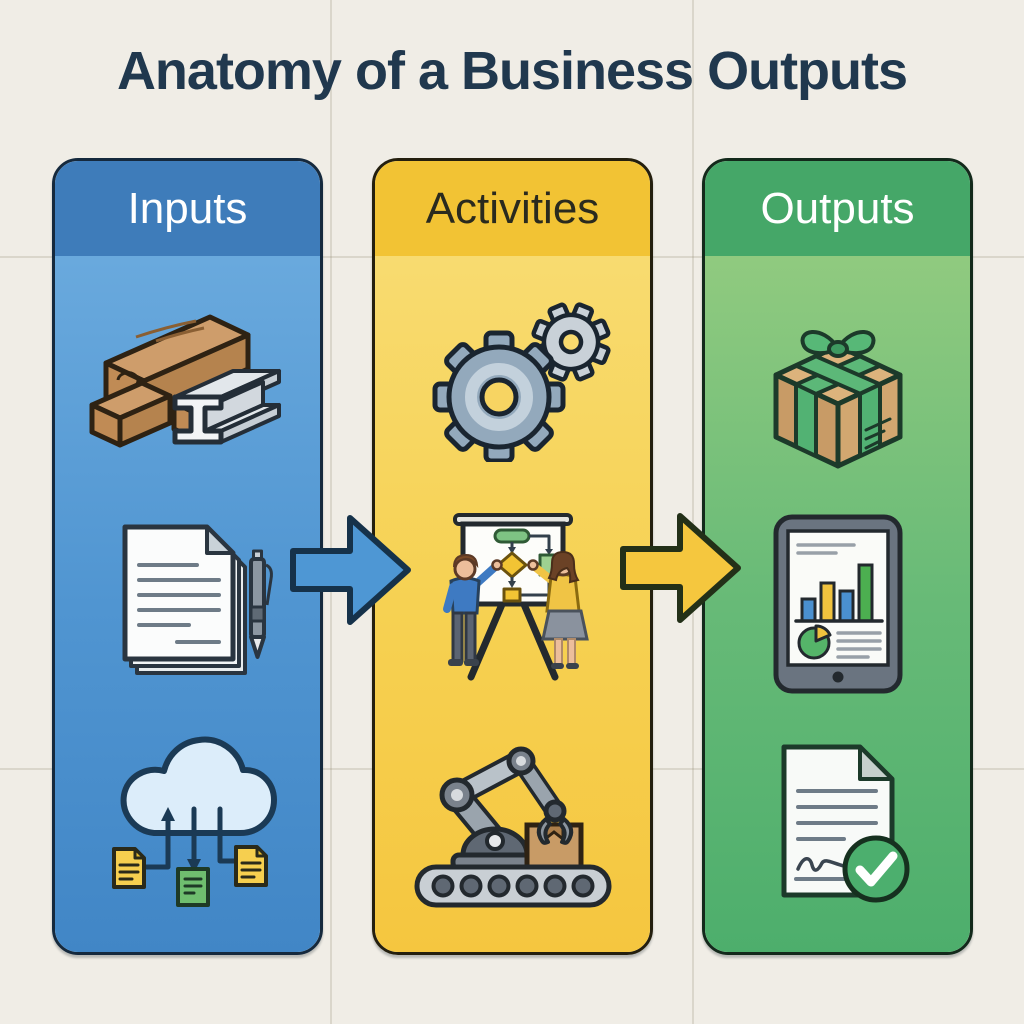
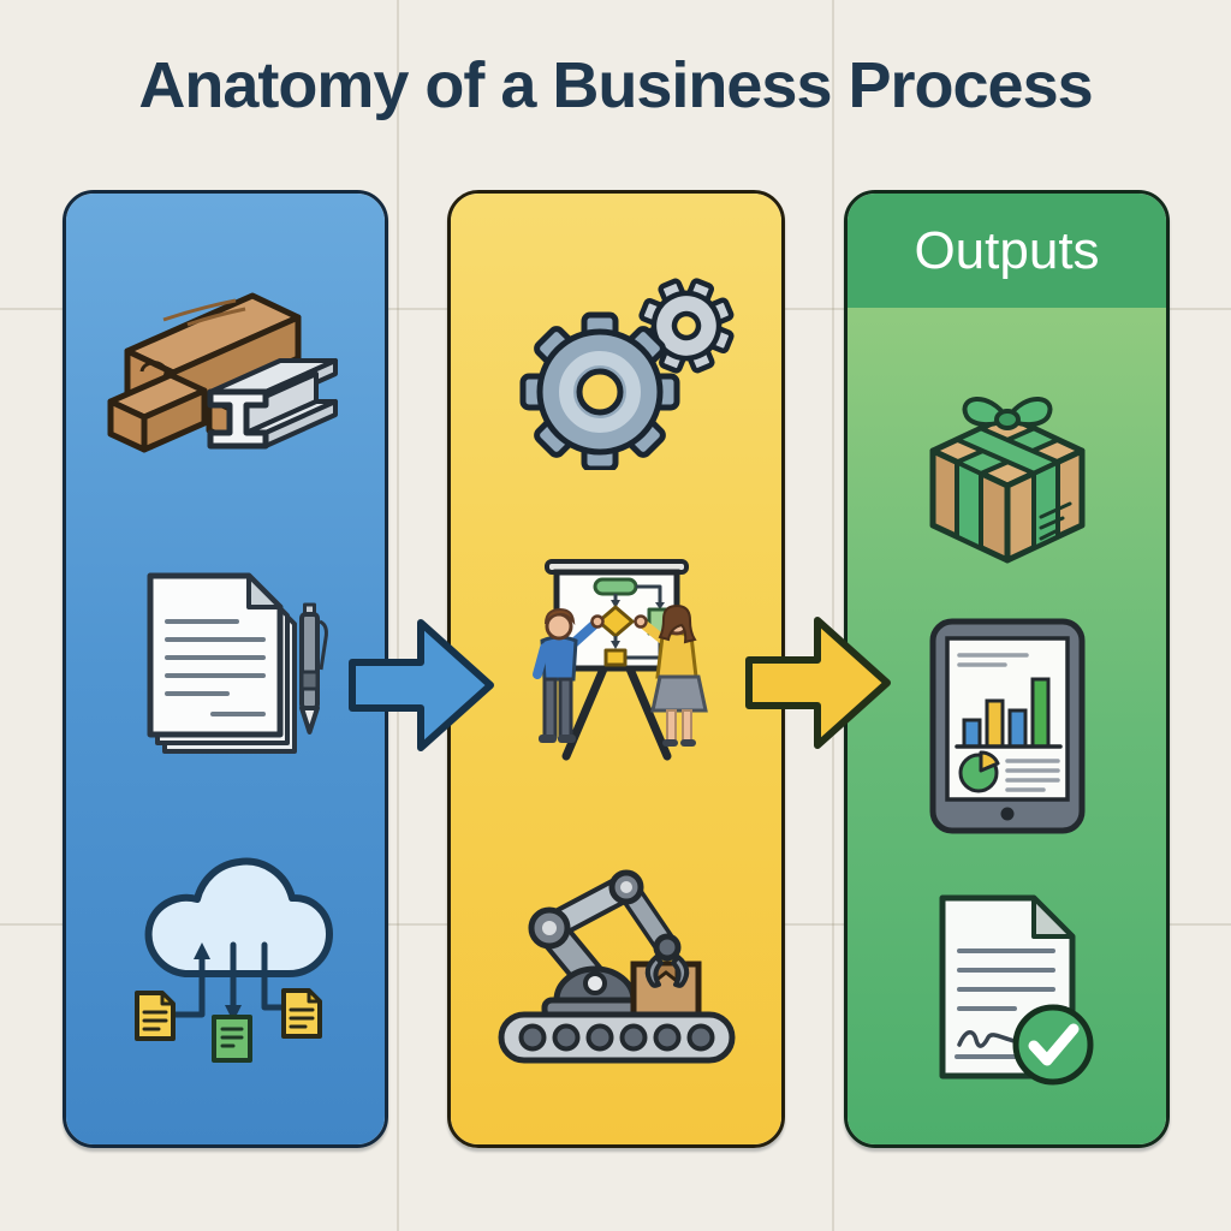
- Anatomy of a Business Outputs
+ Anatomy of a Business Process
- Inputs
- Activities
  Outputs
